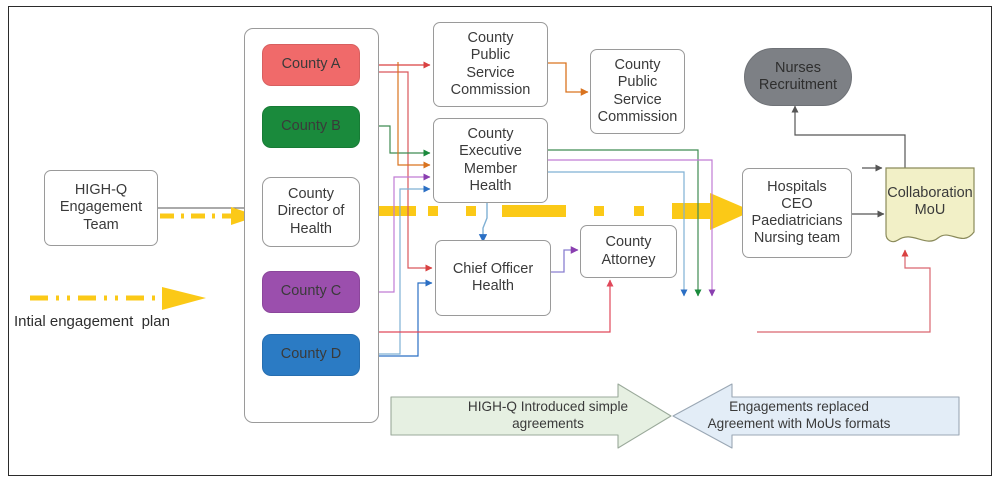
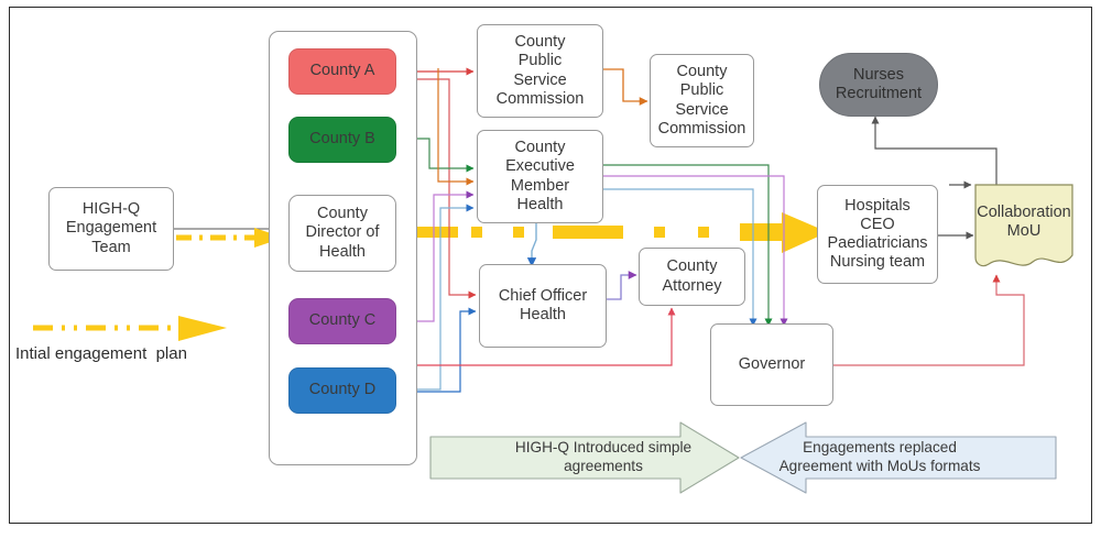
  HIGH-Q
  Engagement
  Team
  County A
  County B
  County
  Director of
  Health
  County C
  County D
  County
  Public
  Service
  Commission
  County
  Public
  Service
  Commission
  County
  Executive
  Member
  Health
  Chief Officer
  Health
  County
  Attorney
+ Governor
  Nurses
  Recruitment
  Hospitals
  CEO
  Paediatricians
  Nursing team
  Collaboration
  MoU
  HIGH-Q Introduced simple
  agreements
  Engagements replaced
  Agreement with MoUs formats
  Intial engagement plan
